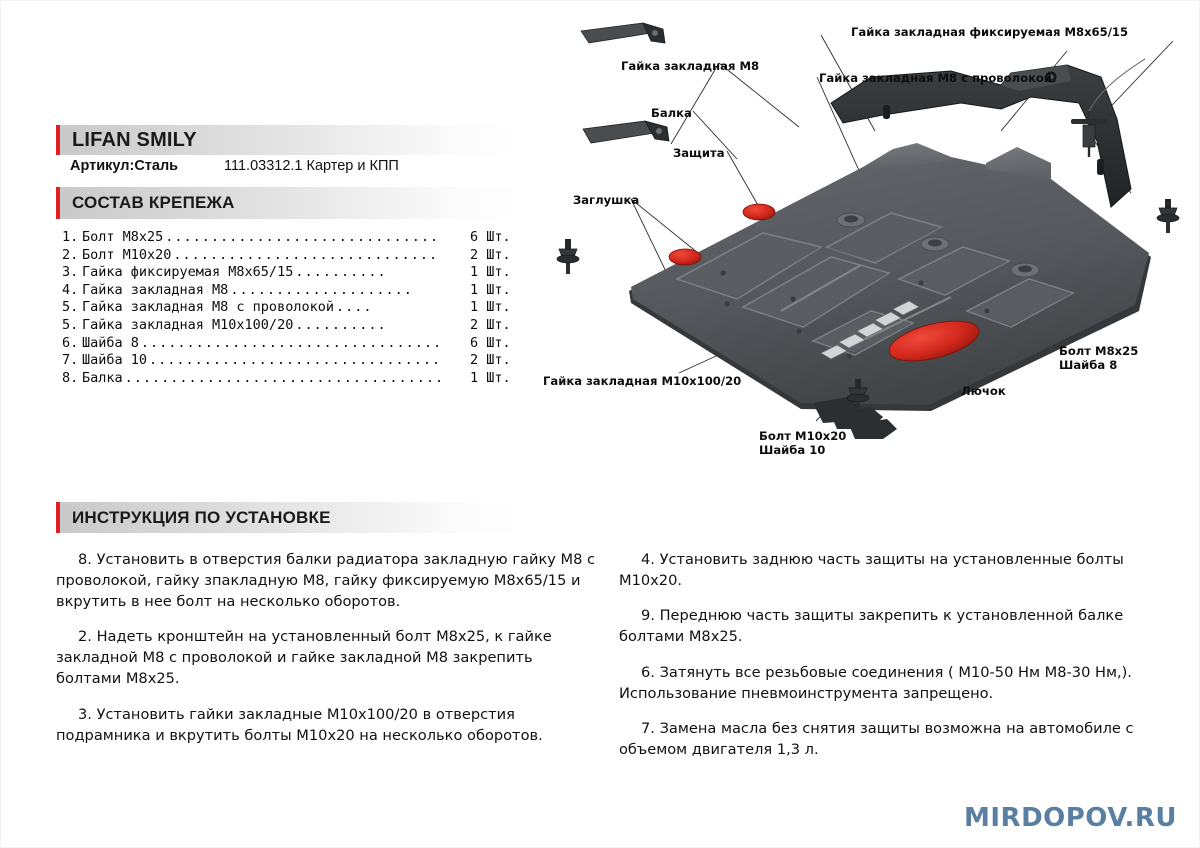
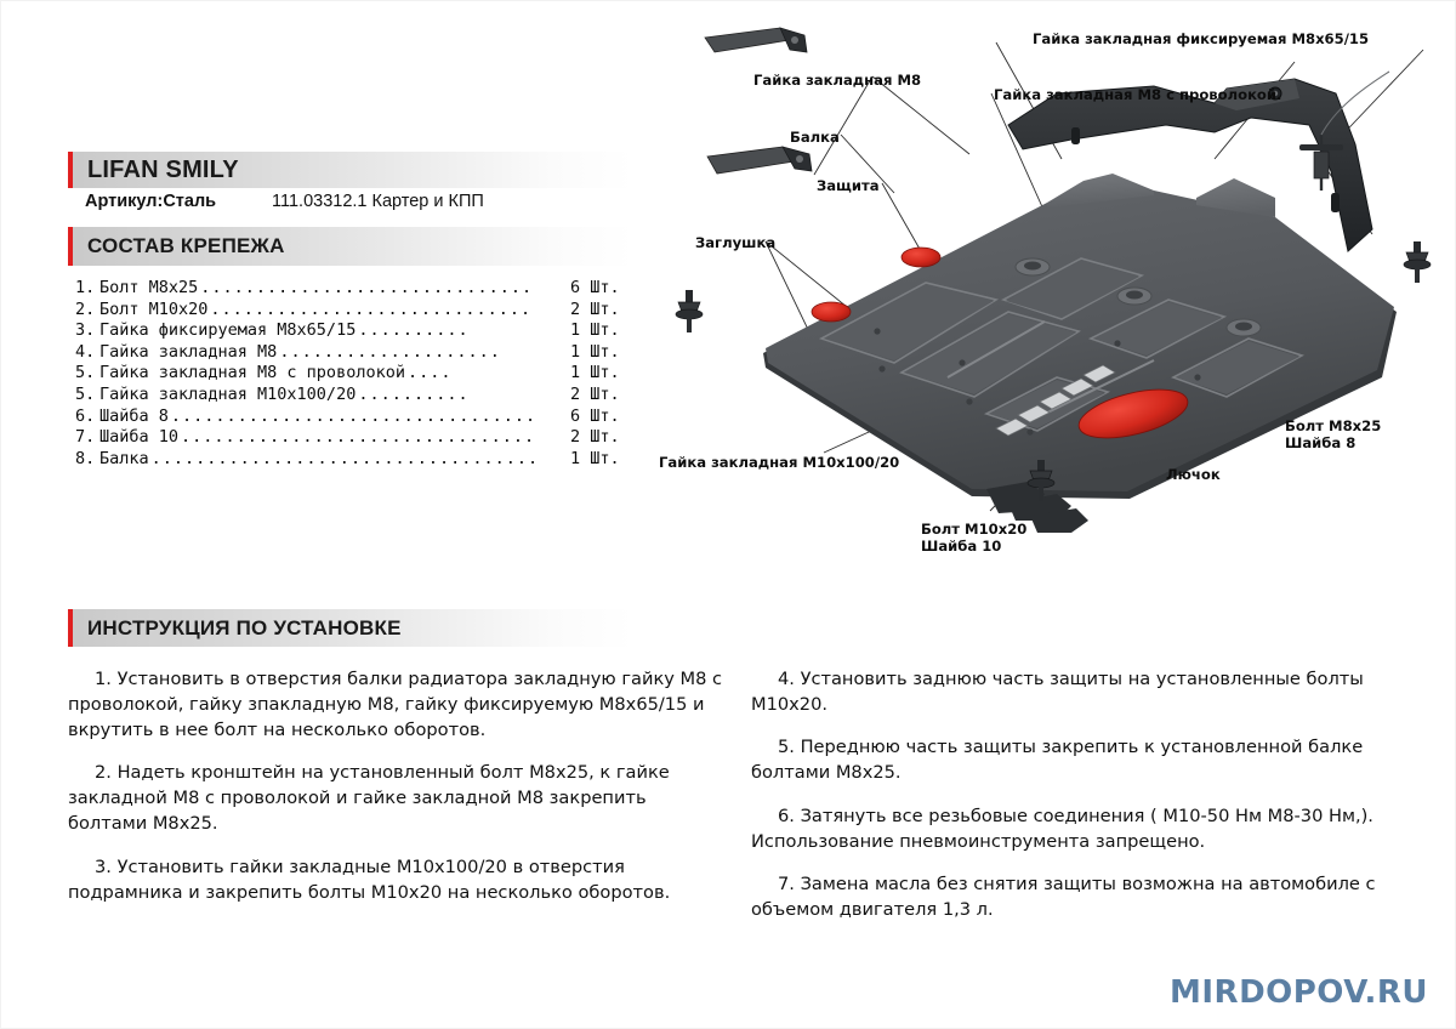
  LIFAN SMILY
  Артикул:Сталь
  111.03312.1 Картер и КПП
  СОСТАВ КРЕПЕЖА
  1.
  Болт М8х25
  ..............................
  6 Шт.
  2.
  Болт М10х20
  .............................
  2 Шт.
  3.
  Гайка фиксируемая М8х65/15
  ..........
  1 Шт.
  4.
  Гайка закладная М8
  ....................
  1 Шт.
  5.
  Гайка закладная М8 с проволокой
  ....
  1 Шт.
  5.
  Гайка закладная М10х100/20
  ..........
  2 Шт.
  6.
  Шайба 8
  .................................
  6 Шт.
  7.
  Шайба 10
  ................................
  2 Шт.
  8.
  Балка
  ...................................
  1 Шт.
  ИНСТРУКЦИЯ ПО УСТАНОВКЕ
- 8. Установить в отверстия балки радиатора закладную гайку М8 с проволокой, гайку зпакладную М8, гайку фиксируемую М8х65/15 и вкрутить в нее болт на несколько оборотов.
+ 1. Установить в отверстия балки радиатора закладную гайку М8 с проволокой, гайку зпакладную М8, гайку фиксируемую М8х65/15 и вкрутить в нее болт на несколько оборотов.
  2. Надеть кронштейн на установленный болт М8х25, к гайке закладной М8 с проволокой и гайке закладной М8 закрепить болтами М8х25.
- 3. Установить гайки закладные М10х100/20 в отверстия подрамника и вкрутить болты М10х20 на несколько оборотов.
+ 3. Установить гайки закладные М10х100/20 в отверстия подрамника и закрепить болты М10х20 на несколько оборотов.
  4. Установить заднюю часть защиты на установленные болты М10х20.
- 9. Переднюю часть защиты закрепить к установленной балке болтами М8х25.
+ 5. Переднюю часть защиты закрепить к установленной балке болтами М8х25.
  6. Затянуть все резьбовые соединения ( М10-50 Нм М8-30 Нм,). Использование пневмоинструмента запрещено.
  7. Замена масла без снятия защиты возможна на автомобиле с объемом двигателя 1,3 л.
  Гайка закладная фиксируемая М8х65/15
  Гайка закладная М8
  Гайка закладная М8 с проволокой.
  Балка
  Защита
  Заглушка
  Гайка закладная М10х100/20
  Болт М10х20
  Шайба 10
  Лючок
  Болт М8х25
  Шайба 8
  MIRDOPOV.RU
